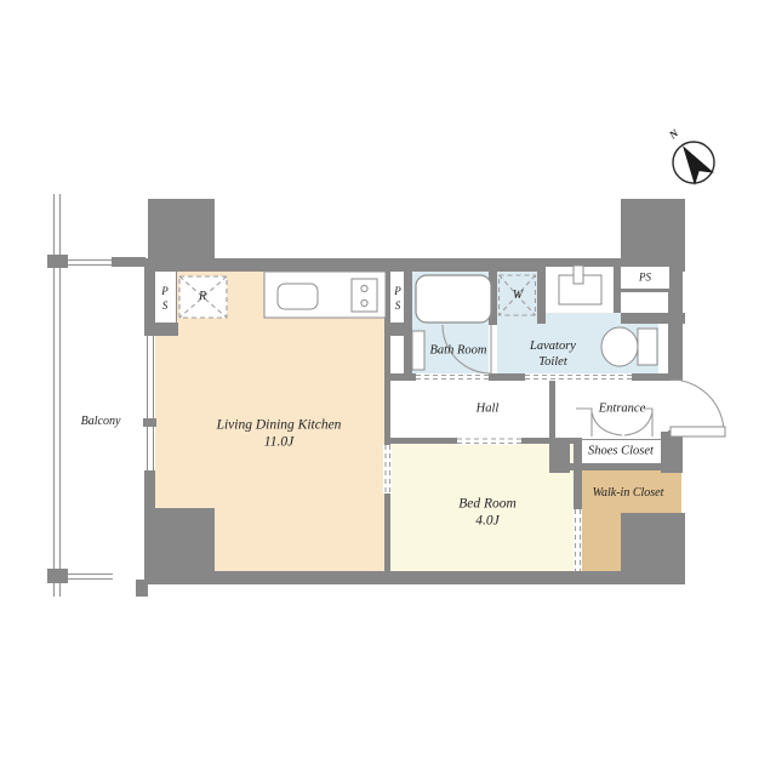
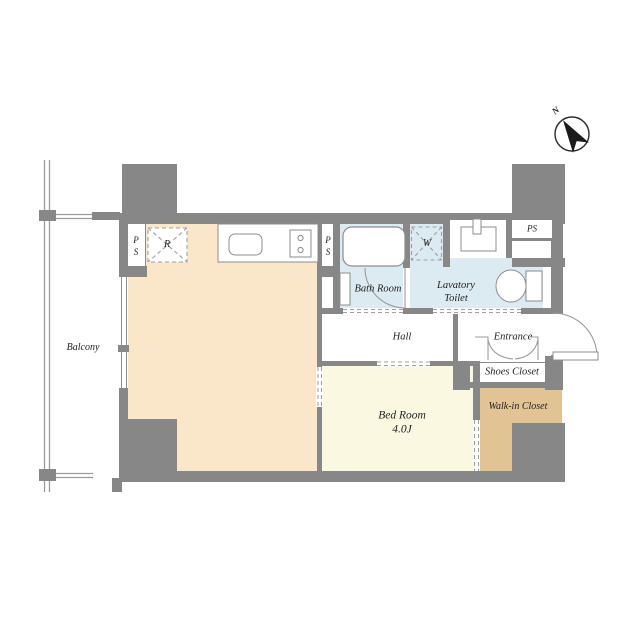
  Balcony
- Living Dining Kitchen
- 11.0J
  Bed Room
  4.0J
  Bath Room
  Lavatory
  Toilet
  Hall
  Entrance
  Shoes Closet
  Walk-in Closet
  PS
  PS
  PS
  R
  W
